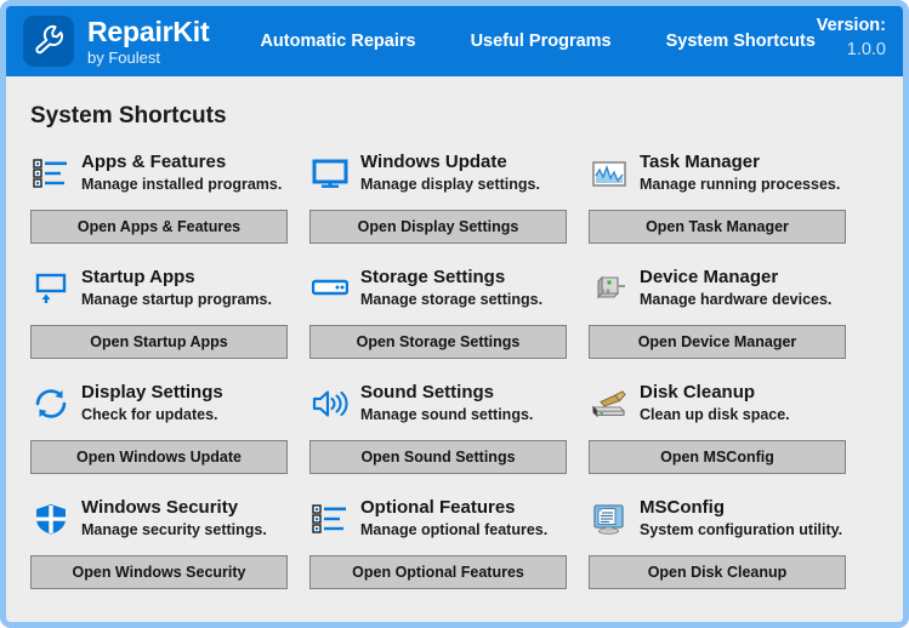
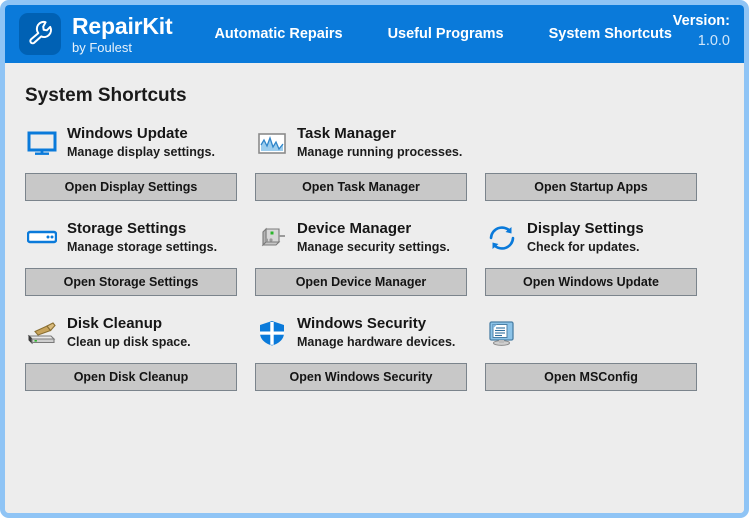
  RepairKit
  by Foulest
  Automatic Repairs
  Useful Programs
  System Shortcuts
  Version:
  1.0.0
  System Shortcuts
- Apps & Features Manage installed programs.
- Open Apps & Features
  Windows Update Manage display settings.
  Open Display Settings
  Task Manager Manage running processes.
  Open Task Manager
- Startup Apps Manage startup programs.
  Open Startup Apps
  Storage Settings Manage storage settings.
  Open Storage Settings
- Device Manager Manage hardware devices.
+ Device Manager Manage security settings.
  Open Device Manager
  Display Settings Check for updates.
  Open Windows Update
- Sound Settings Manage sound settings.
- Open Sound Settings
  Disk Cleanup Clean up disk space.
- Open MSConfig
+ Open Disk Cleanup
- Windows Security Manage security settings.
+ Windows Security Manage hardware devices.
  Open Windows Security
- Optional Features Manage optional features.
- Open Optional Features
- MSConfig System configuration utility.
- Open Disk Cleanup
+ Open MSConfig
